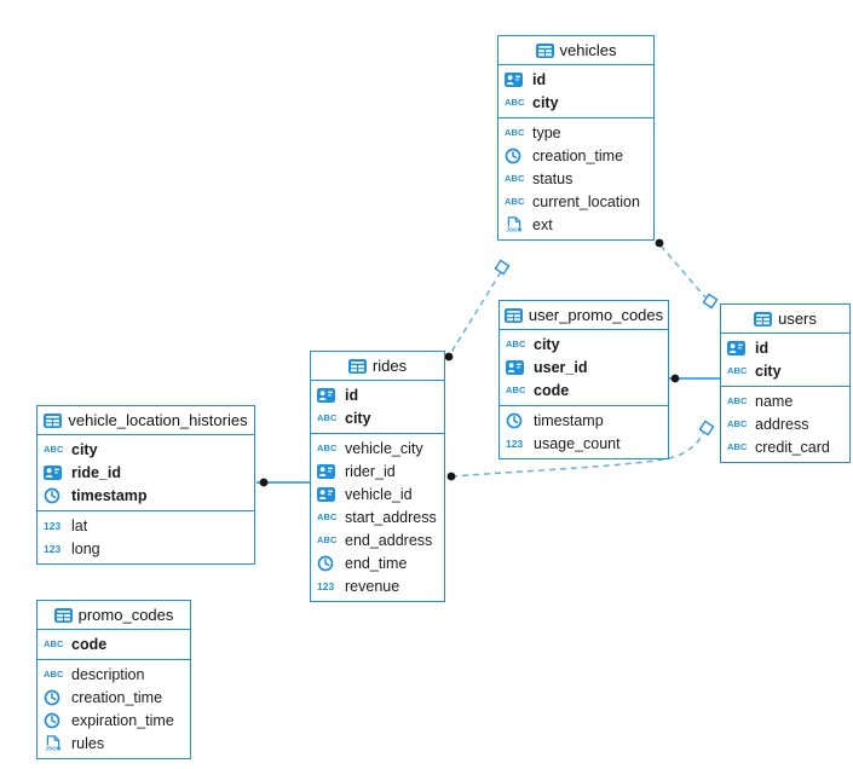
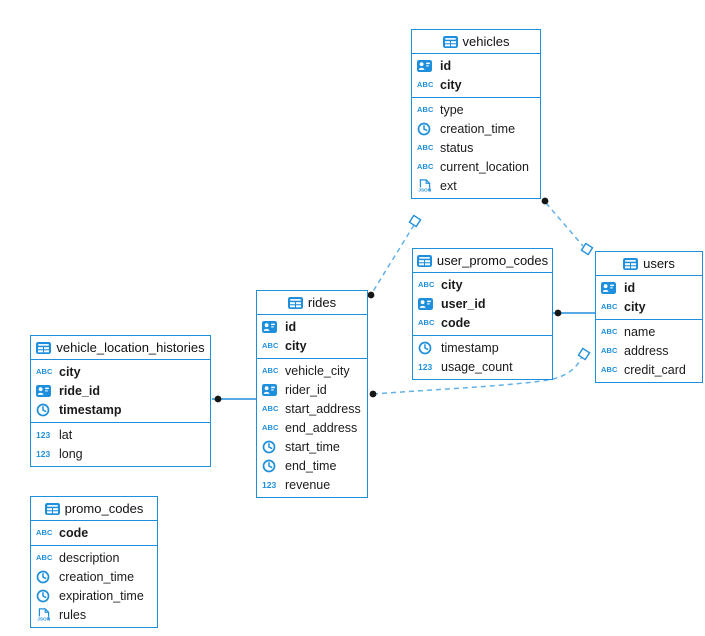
  vehicles
  id
  ABC
  city
  ABC
  type
  creation_time
  ABC
  status
  ABC
  current_location
  ext
  user_promo_codes
  ABC
  city
  user_id
  ABC
  code
  timestamp
  123
  usage_count
  users
  id
  ABC
  city
  ABC
  name
  ABC
  address
  ABC
  credit_card
  rides
  id
  ABC
  city
  ABC
  vehicle_city
  rider_id
- vehicle_id
  ABC
  start_address
  ABC
  end_address
+ start_time
  end_time
  123
  revenue
  vehicle_location_histories
  ABC
  city
  ride_id
  timestamp
  123
  lat
  123
  long
  promo_codes
  ABC
  code
  ABC
  description
  creation_time
  expiration_time
  rules
